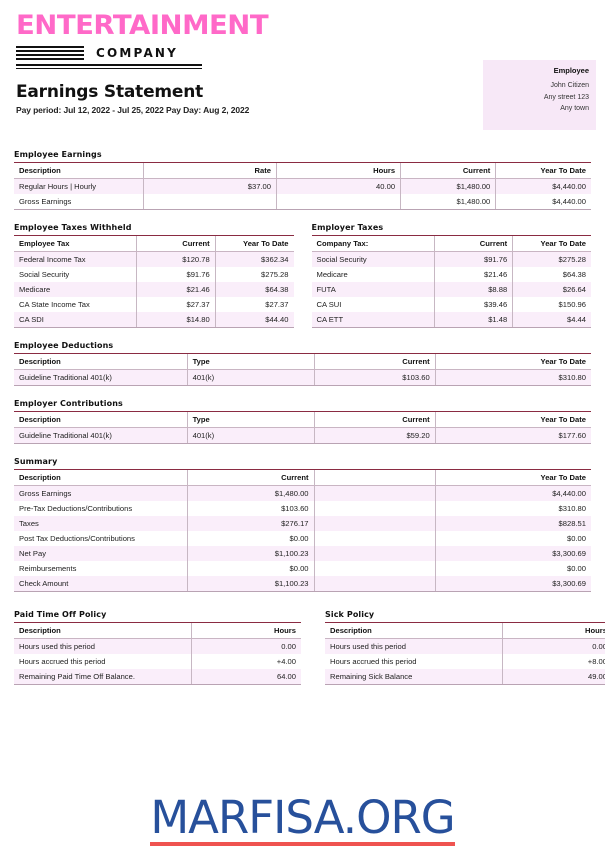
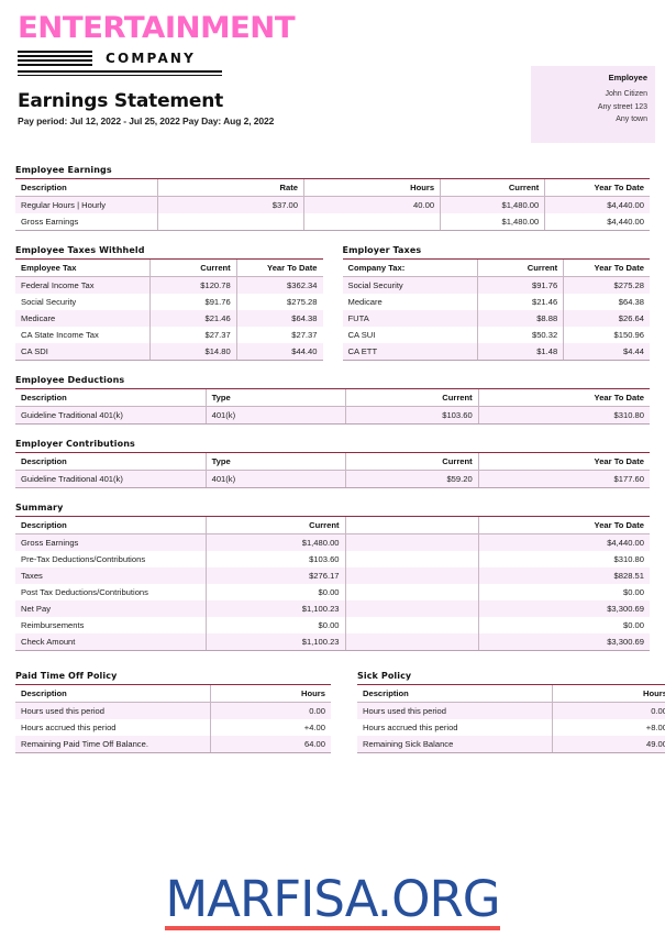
  ENTERTAINMENT
  COMPANY
  Earnings Statement
  Pay period: Jul 12, 2022 - Jul 25, 2022 Pay Day: Aug 2, 2022
  Employee
  Employee Earnings
  Description	Rate	Hours	Current	Year To Date
  Regular Hours | Hourly	$37.00	40.00	$1,480.00	$4,440.00
  Gross Earnings			$1,480.00	$4,440.00
  Employee Taxes Withheld
  Employee Tax	Current	Year To Date
  Federal Income Tax	$120.78	$362.34
  Social Security	$91.76	$275.28
  Medicare	$21.46	$64.38
  CA State Income Tax	$27.37	$27.37
  CA SDI	$14.80	$44.40
  Employer Taxes
  Company Tax:	Current	Year To Date
  Social Security	$91.76	$275.28
  Medicare	$21.46	$64.38
  FUTA	$8.88	$26.64
- CA SUI	$39.46	$150.96
+ CA SUI	$50.32	$150.96
  CA ETT	$1.48	$4.44
  Employee Deductions
  Description	Type	Current	Year To Date
  Guideline Traditional 401(k)	401(k)	$103.60	$310.80
  Employer Contributions
  Description	Type	Current	Year To Date
  Guideline Traditional 401(k)	401(k)	$59.20	$177.60
  Summary
  Description	Current		Year To Date
  Gross Earnings	$1,480.00		$4,440.00
  Pre-Tax Deductions/Contributions	$103.60		$310.80
  Taxes	$276.17		$828.51
  Post Tax Deductions/Contributions	$0.00		$0.00
  Net Pay	$1,100.23		$3,300.69
  Reimbursements	$0.00		$0.00
  Check Amount	$1,100.23		$3,300.69
  Paid Time Off Policy
  Description	Hours
  Hours used this period	0.00
  Hours accrued this period	+4.00
  Remaining Paid Time Off Balance.	64.00
  Sick Policy
  Description	Hour
  Hours used this period	0.0
  Hours accrued this period	+8.0
  Remaining Sick Balance	49.0
  MARFISA.ORG
